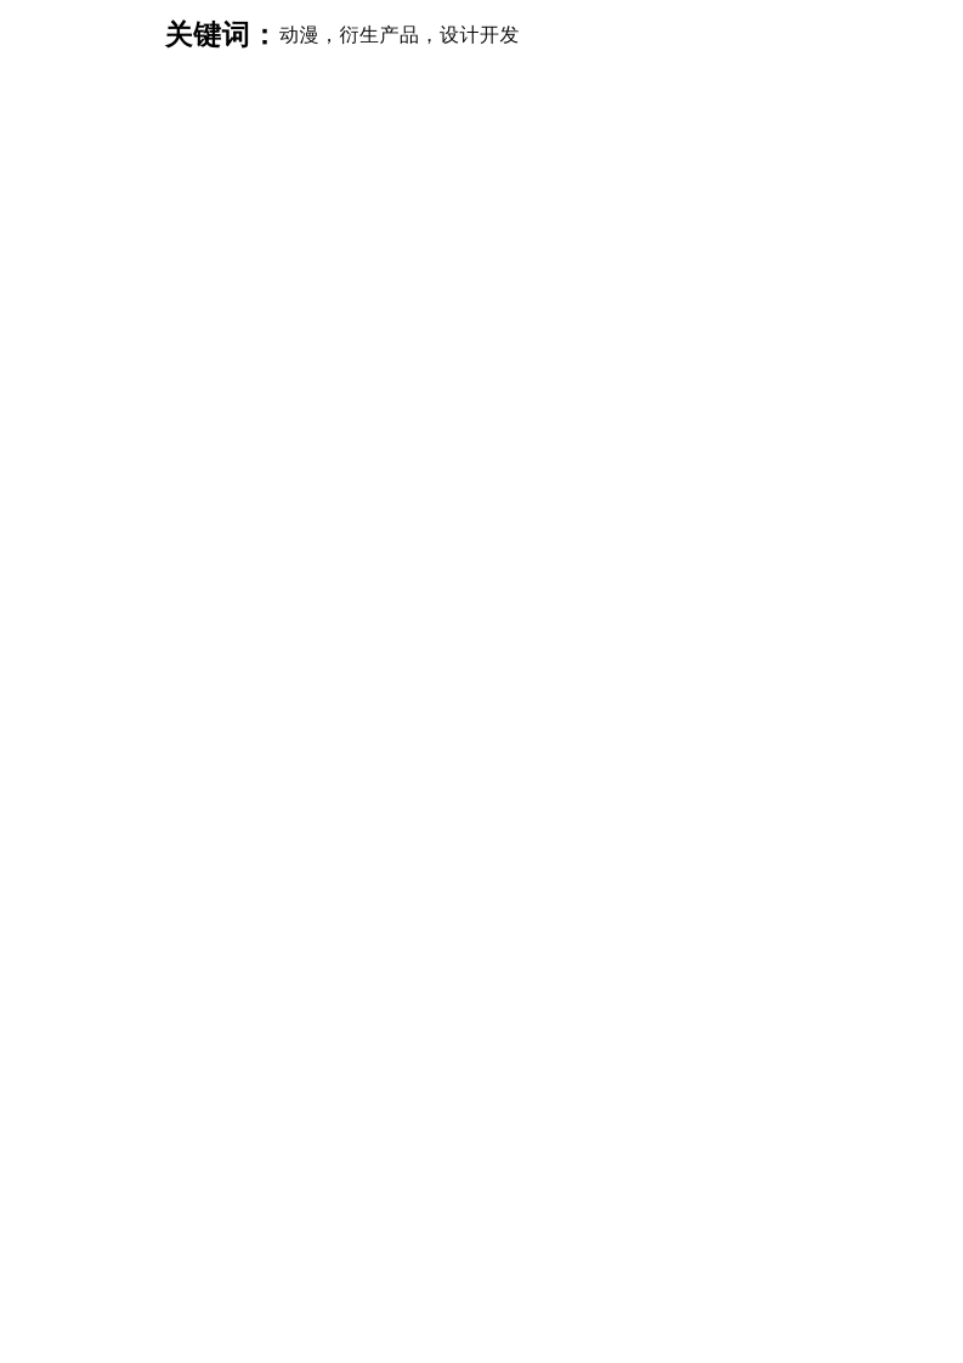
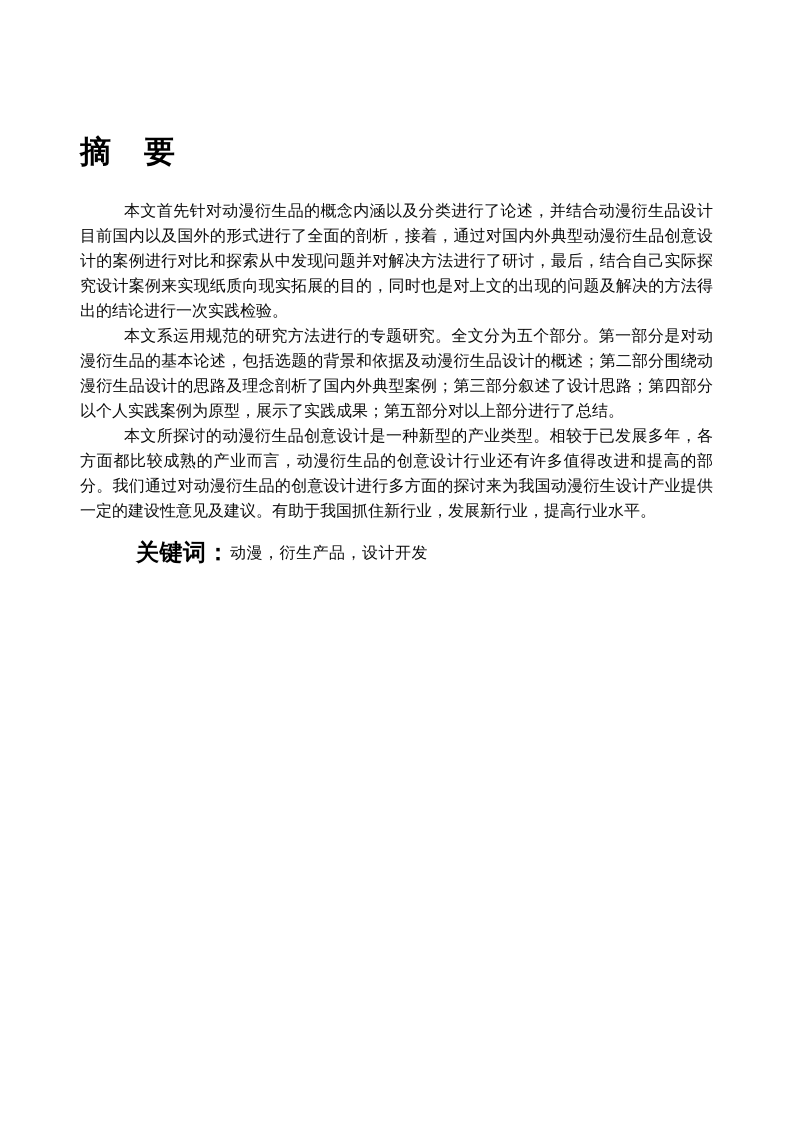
+ 摘 要
+ 本文首先针对动漫衍生品的概念内涵以及分类进行了论述，并结合动漫衍生品设计目前国内以及国外的形式进行了全面的剖析，接着，通过对国内外典型动漫衍生品创意设计的案例进行对比和探索从中发现问题并对解决方法进行了研讨，最后，结合自己实际探究设计案例来实现纸质向现实拓展的目的，同时也是对上文的出现的问题及解决的方法得出的结论进行一次实践检验。
+ 本文系运用规范的研究方法进行的专题研究。全文分为五个部分。第一部分是对动漫衍生品的基本论述，包括选题的背景和依据及动漫衍生品设计的概述；第二部分围绕动漫衍生品设计的思路及理念剖析了国内外典型案例；第三部分叙述了设计思路；第四部分以个人实践案例为原型，展示了实践成果；第五部分对以上部分进行了总结。
+ 本文所探讨的动漫衍生品创意设计是一种新型的产业类型。相较于已发展多年，各方面都比较成熟的产业而言，动漫衍生品的创意设计行业还有许多值得改进和提高的部分。我们通过对动漫衍生品的创意设计进行多方面的探讨来为我国动漫衍生设计产业提供一定的建设性意见及建议。有助于我国抓住新行业，发展新行业，提高行业水平。
  关键词：动漫，衍生产品，设计开发
